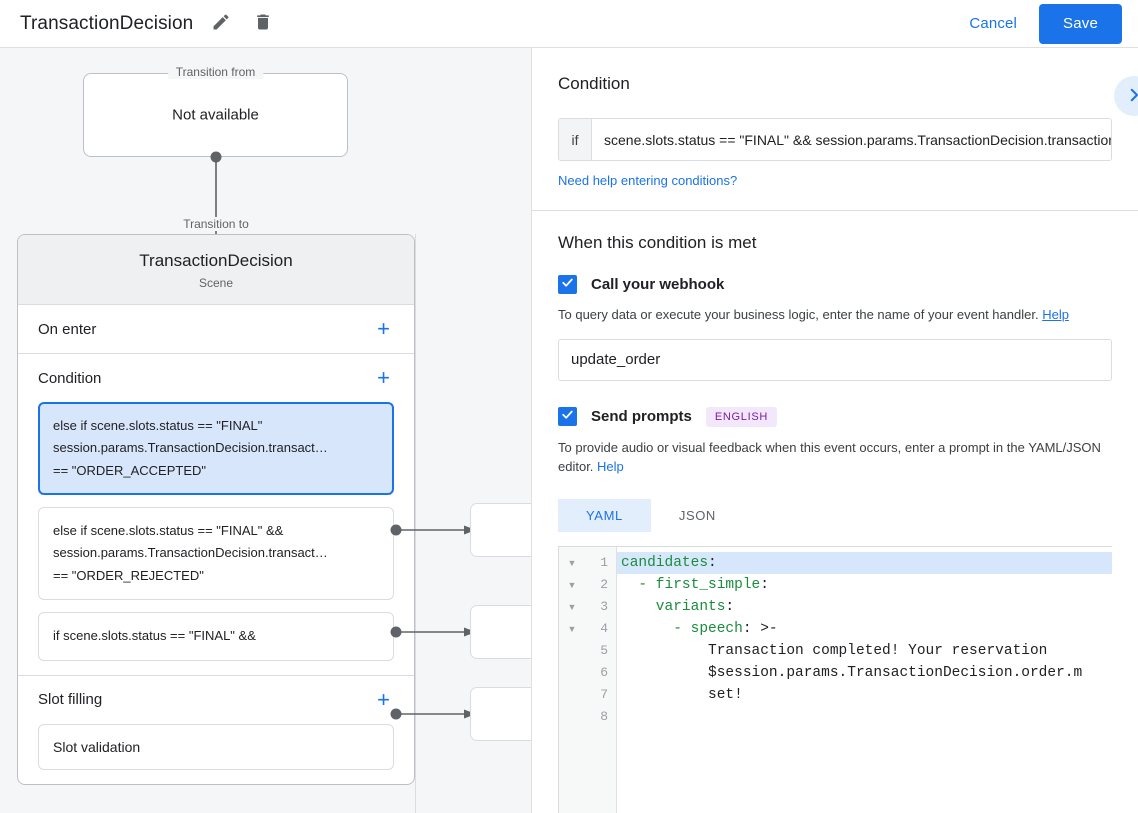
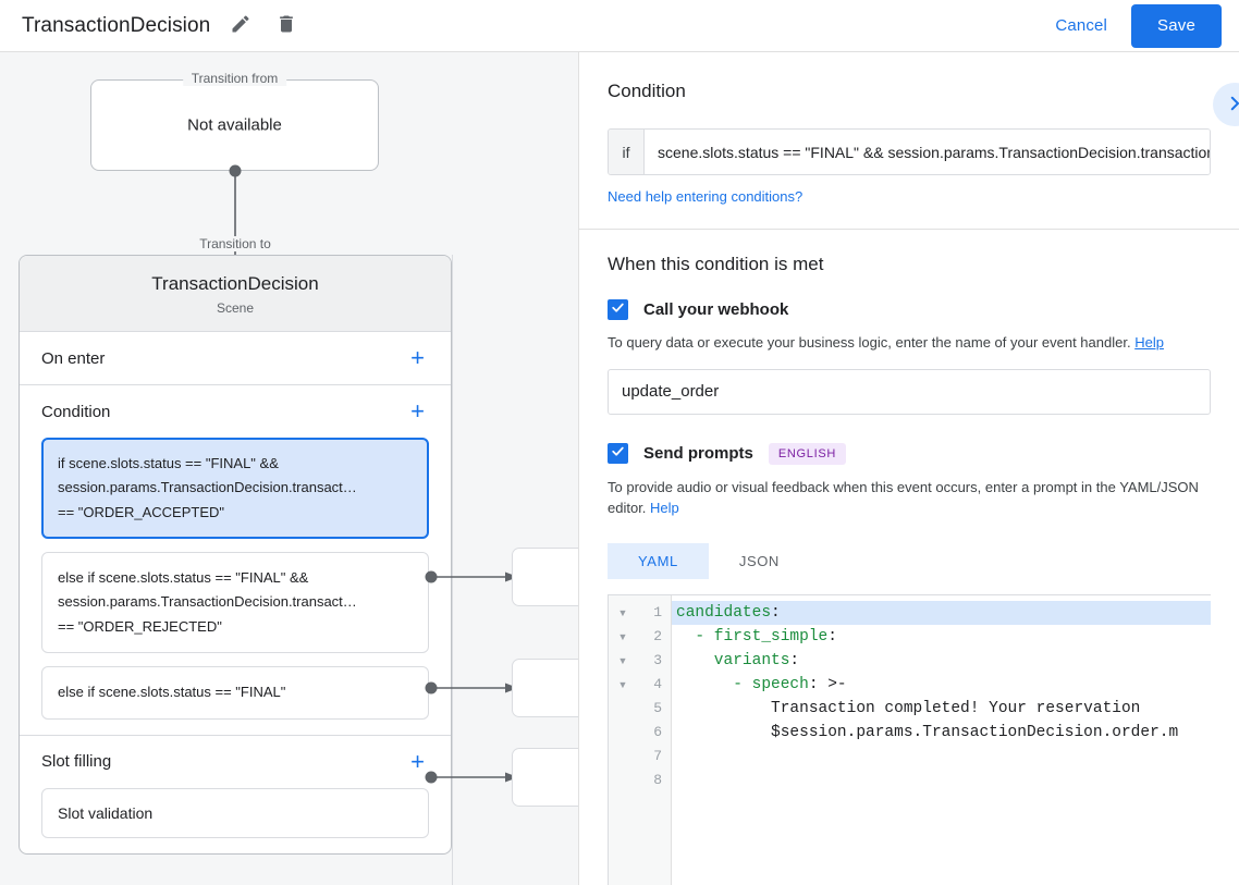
  TransactionDecision
  Cancel
  Save
  Transition from
  Not available
  Transition to
  TransactionDecision
  Scene
  On enter
  +
  Condition
  +
- else if scene.slots.status == "FINAL"
+ if scene.slots.status == "FINAL" &&
  session.params.TransactionDecision.transact…
  == "ORDER_ACCEPTED"
  else if scene.slots.status == "FINAL" &&
  session.params.TransactionDecision.transact…
  == "ORDER_REJECTED"
- if scene.slots.status == "FINAL" &&
+ else if scene.slots.status == "FINAL"
  Slot filling
  +
  Slot validation
  Condition
  if
  scene.slots.status == "FINAL" && session.params.TransactionDecision.transactio
  Need help entering conditions?
  When this condition is met
  Call your webhook
  To query data or execute your business logic, enter the name of your event handler. Help
  update_order
  Send prompts
  ENGLISH
  To provide audio or visual feedback when this event occurs, enter a prompt in the YAML/JSON editor. Help
  YAML
  JSON
  ▼
  ▼
  ▼
  ▼
  1
  2
  3
  4
  5
  6
  7
  8
  candidates:
  - first_simple:
  variants:
  - speech: >-
  Transaction completed! Your reservation
  $session.params.TransactionDecision.order.m
- set!
